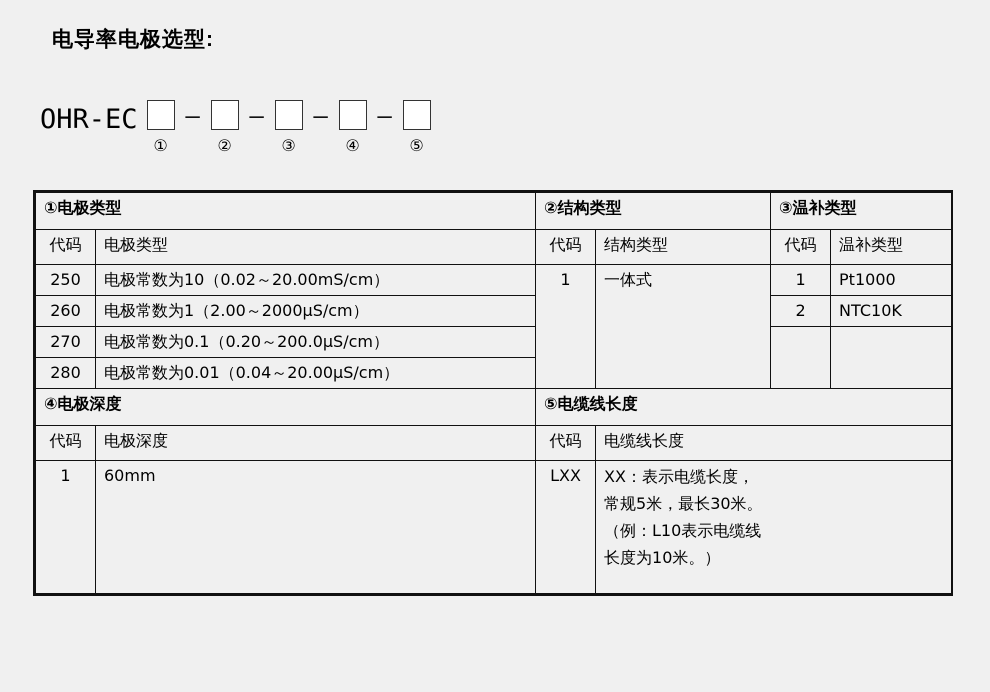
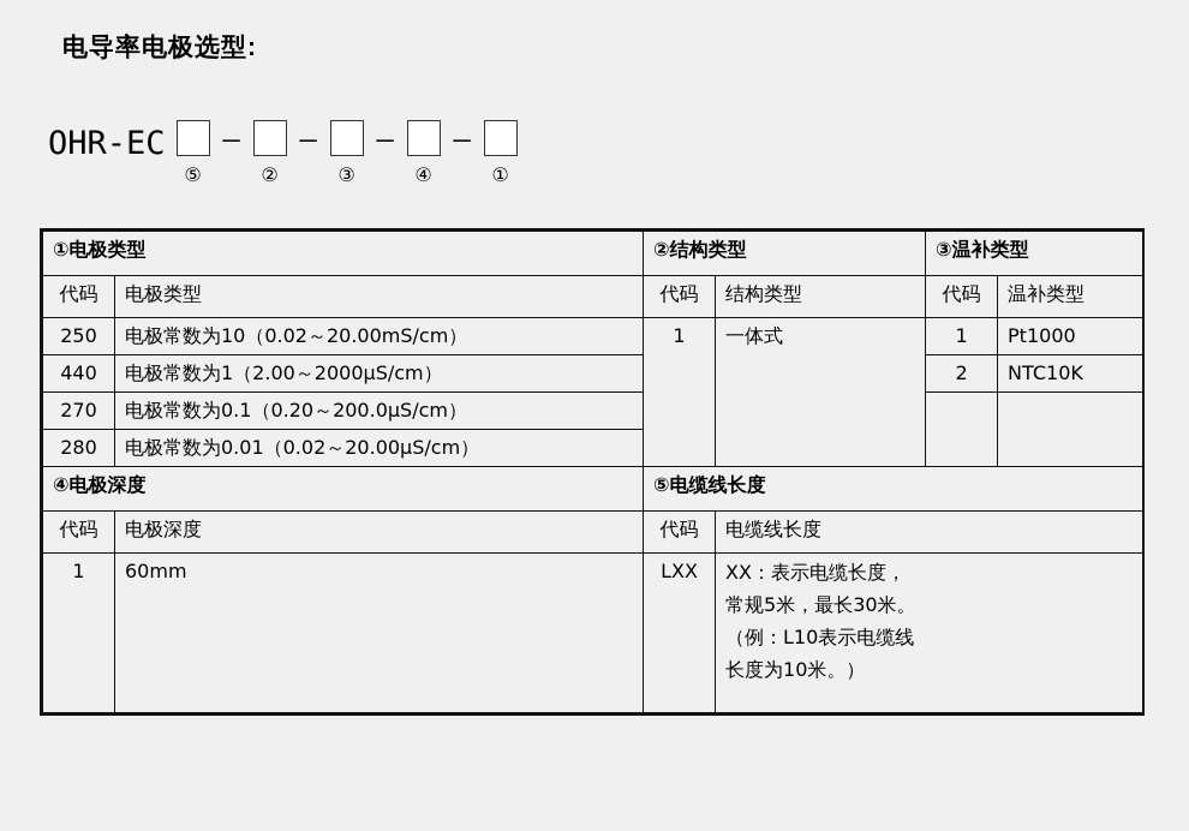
  电导率电极选型:
  OHR-EC
- ①
+ ⑤
  —
  ②
  —
  ③
  —
  ④
  —
- ⑤
+ ①
  ①电极类型	②结构类型	③温补类型
  代码	电极类型	代码	结构类型	代码	温补类型
  250	电极常数为10（0.02～20.00mS/cm）	1	一体式	1	Pt1000
- 260	电极常数为1（2.00～2000μS/cm）	2	NTC10K
+ 440	电极常数为1（2.00～2000μS/cm）	2	NTC10K
  270	电极常数为0.1（0.20～200.0μS/cm）
- 280	电极常数为0.01（0.04～20.00μS/cm）
+ 280	电极常数为0.01（0.02～20.00μS/cm）
  ④电极深度	⑤电缆线长度
  代码	电极深度	代码	电缆线长度
  1	60mm	LXX	XX：表示电缆长度， 常规5米，最长30米。 （例：L10表示电缆线 长度为10米。）
